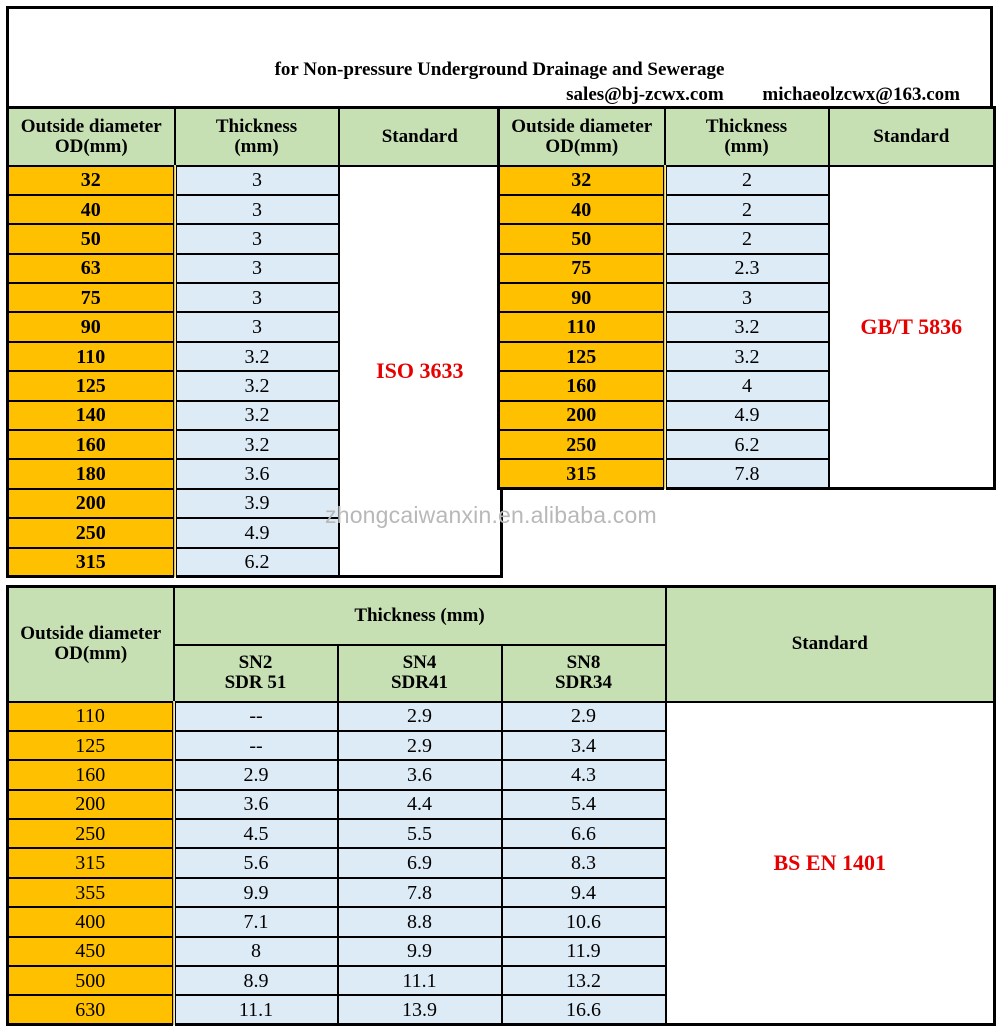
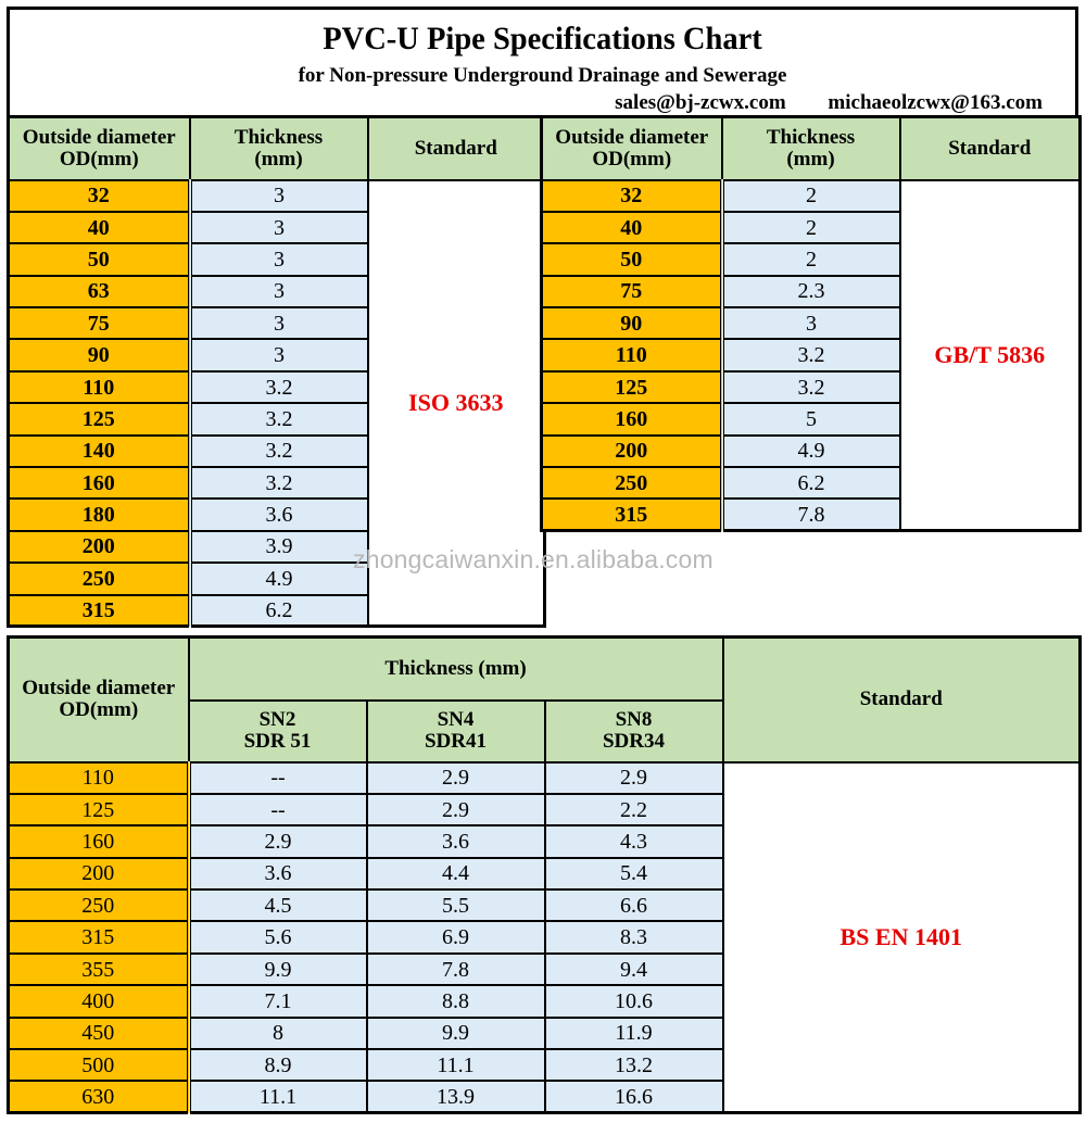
+ PVC-U Pipe Specifications Chart
  for Non-pressure Underground Drainage and Sewerage
  sales@bj-zcwx.com michaeolzcwx@163.com
  Outside diameterOD(mm)	Thickness(mm)	Standard
  32	3	ISO 3633
  40	3
  50	3
  63	3
  75	3
  90	3
  110	3.2
  125	3.2
  140	3.2
  160	3.2
  180	3.6
  200	3.9
  250	4.9
  315	6.2
  Outside diameterOD(mm)	Thickness(mm)	Standard
  32	2	GB/T 5836
  40	2
  50	2
  75	2.3
  90	3
  110	3.2
  125	3.2
- 160	4
+ 160	5
  200	4.9
  250	6.2
  315	7.8
  zhongcaiwanxin.en.alibaba.com
  Outside diameterOD(mm)	Thickness (mm)	Standard
  SN2SDR 51	SN4SDR41	SN8SDR34
  110	--	2.9	2.9	BS EN 1401
- 125	--	2.9	3.4
+ 125	--	2.9	2.2
  160	2.9	3.6	4.3
  200	3.6	4.4	5.4
  250	4.5	5.5	6.6
  315	5.6	6.9	8.3
  355	9.9	7.8	9.4
  400	7.1	8.8	10.6
  450	8	9.9	11.9
  500	8.9	11.1	13.2
  630	11.1	13.9	16.6
